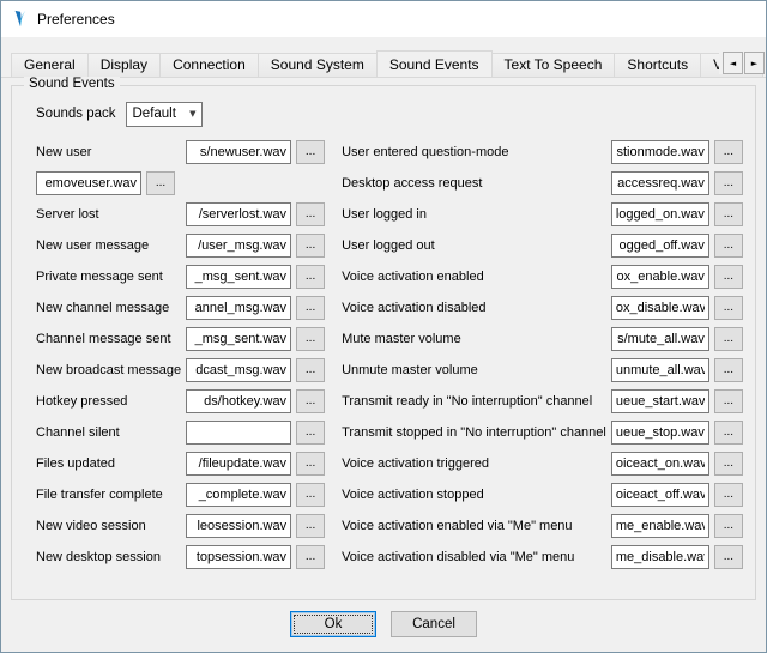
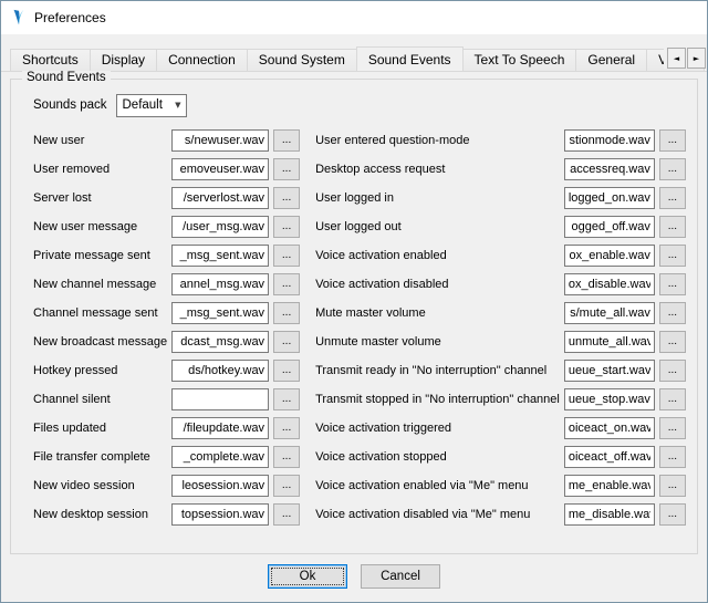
  Preferences
- General
+ Shortcuts
  Display
  Connection
  Sound System
  Sound Events
  Text To Speech
- Shortcuts
+ General
  ◄
  ►
  Sound Events
  Sounds pack
  Default
  ▼
  New user
  s/newuser.wav
  ...
+ User removed
  emoveuser.wav
  ...
  Server lost
  /serverlost.wav
  ...
  New user message
  /user_msg.wav
  ...
  Private message sent
  _msg_sent.wav
  ...
  New channel message
  annel_msg.wav
  ...
  Channel message sent
  _msg_sent.wav
  ...
  New broadcast message
  dcast_msg.wav
  ...
  Hotkey pressed
  ds/hotkey.wav
  ...
  Channel silent
  ...
  Files updated
  /fileupdate.wav
  ...
  File transfer complete
  _complete.wav
  ...
  New video session
  leosession.wav
  ...
  New desktop session
  topsession.wav
  ...
  User entered question-mode
  stionmode.wav
  ...
  Desktop access request
  accessreq.wav
  ...
  User logged in
  logged_on.wav
  ...
  User logged out
  ogged_off.wav
  ...
  Voice activation enabled
  ox_enable.wav
  ...
  Voice activation disabled
  ox_disable.wav
  ...
  Mute master volume
  s/mute_all.wav
  ...
  Unmute master volume
  unmute_all.wav
  ...
  Transmit ready in "No interruption" channel
  ueue_start.wav
  ...
  Transmit stopped in "No interruption" channel
  ueue_stop.wav
  ...
  Voice activation triggered
  oiceact_on.wav
  ...
  Voice activation stopped
  oiceact_off.wav
  ...
  Voice activation enabled via "Me" menu
  me_enable.wa
  ...
  Voice activation disabled via "Me" menu
  me_disable.wa
  ...
  Ok
  Cancel
